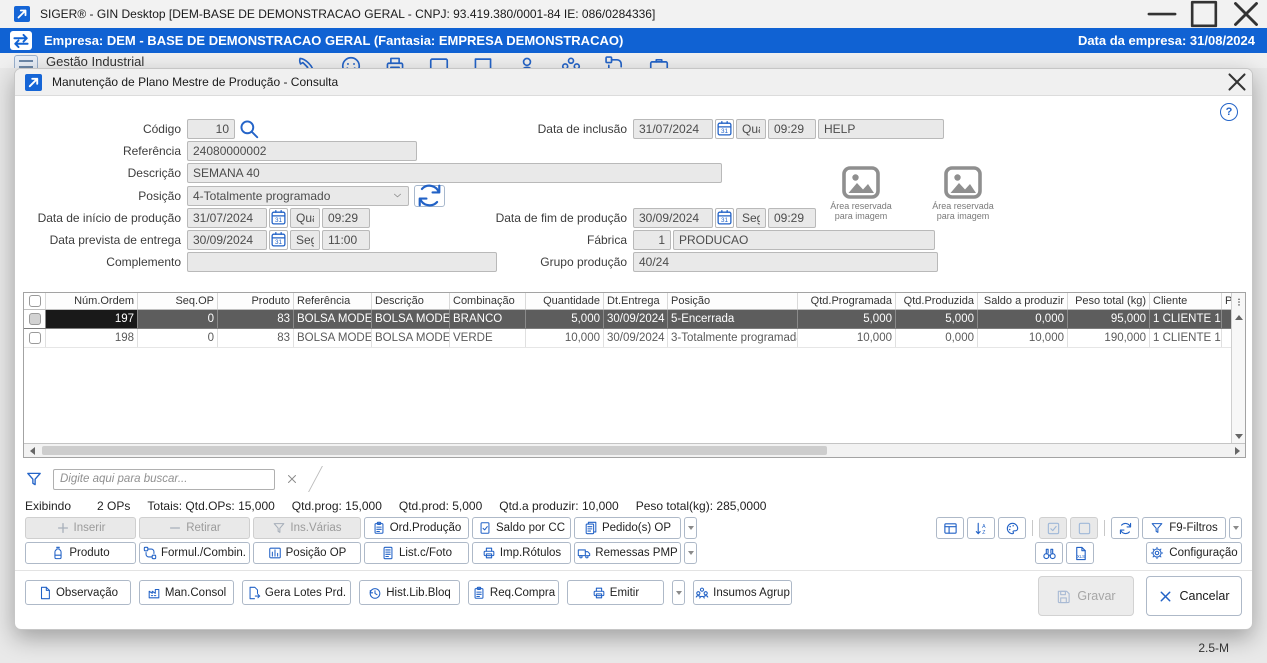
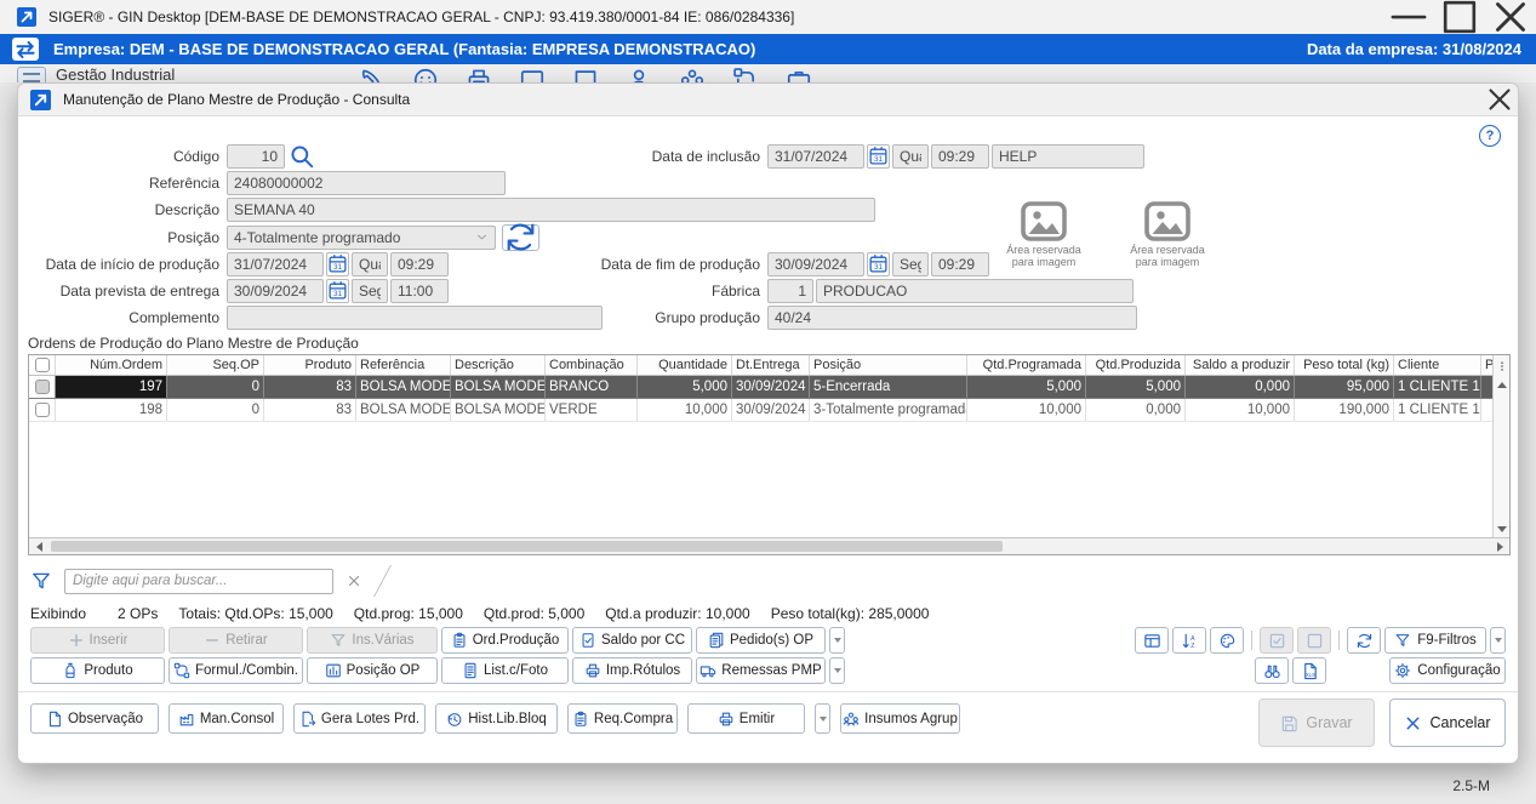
  SIGER® - GIN Desktop [DEM-BASE DE DEMONSTRACAO GERAL - CNPJ: 93.419.380/0001-84 IE: 086/0284336]
  Empresa: DEM - BASE DE DEMONSTRACAO GERAL (Fantasia: EMPRESA DEMONSTRACAO)
  Data da empresa: 31/08/2024
  Gestão Industrial
  Manutenção de Plano Mestre de Produção - Consulta
  Código
  10
  Data de inclusão
  31/07/2024
  09:29
  HELP
  Referência
  24080000002
  Descrição
  SEMANA 40
  Posição
  4-Totalmente programado
  Data de início de produção
  31/07/2024
  09:29
  Data de fim de produção
  30/09/2024
  09:29
  Data prevista de entrega
  30/09/2024
  11:00
  Fábrica
  1
  PRODUCAO
  Complemento
  Grupo produção
  40/24
  Área reservada
  para imagem
  Área reservada
  para imagem
+ Ordens de Produção do Plano Mestre de Produção
  Núm.Ordem
  Seq.OP
  Produto
  Referência
  Descrição
  Combinação
  Quantidade
  Dt.Entrega
  Posição
  Qtd.Programada
  Qtd.Produzida
  Saldo a produzir
  Peso total (kg)
  Cliente
  P
  197
  0
  83
  BOLSA MODE
  BOLSA MODE
  BRANCO
  5,000
  30/09/2024
  5-Encerrada
  5,000
  5,000
  0,000
  95,000
  1 CLIENTE 1
  198
  0
  83
  BOLSA MODE
  BOLSA MODE
  VERDE
  10,000
  30/09/2024
  3-Totalmente programad
  10,000
  0,000
  10,000
  190,000
  1 CLIENTE 1
  Digite aqui para buscar...
  Exibindo 2 OPs Totais: Qtd.OPs: 15,000 Qtd.prog: 15,000 Qtd.prod: 5,000 Qtd.a produzir: 10,000 Peso total(kg): 285,0000
  Inserir
  Retirar
  Ins.Várias
  Ord.Produção
  Saldo por CC
  Pedido(s) OP
  Produto
  Formul./Combin.
  Posição OP
  List.c/Foto
  Imp.Rótulos
  Remessas PMP
  F9-Filtros
  Configuração
  Observação
  Man.Consol
  Gera Lotes Prd.
  Hist.Lib.Bloq
  Req.Compra
  Emitir
  Insumos Agrup
  Gravar
  Cancelar
  2.5-M
